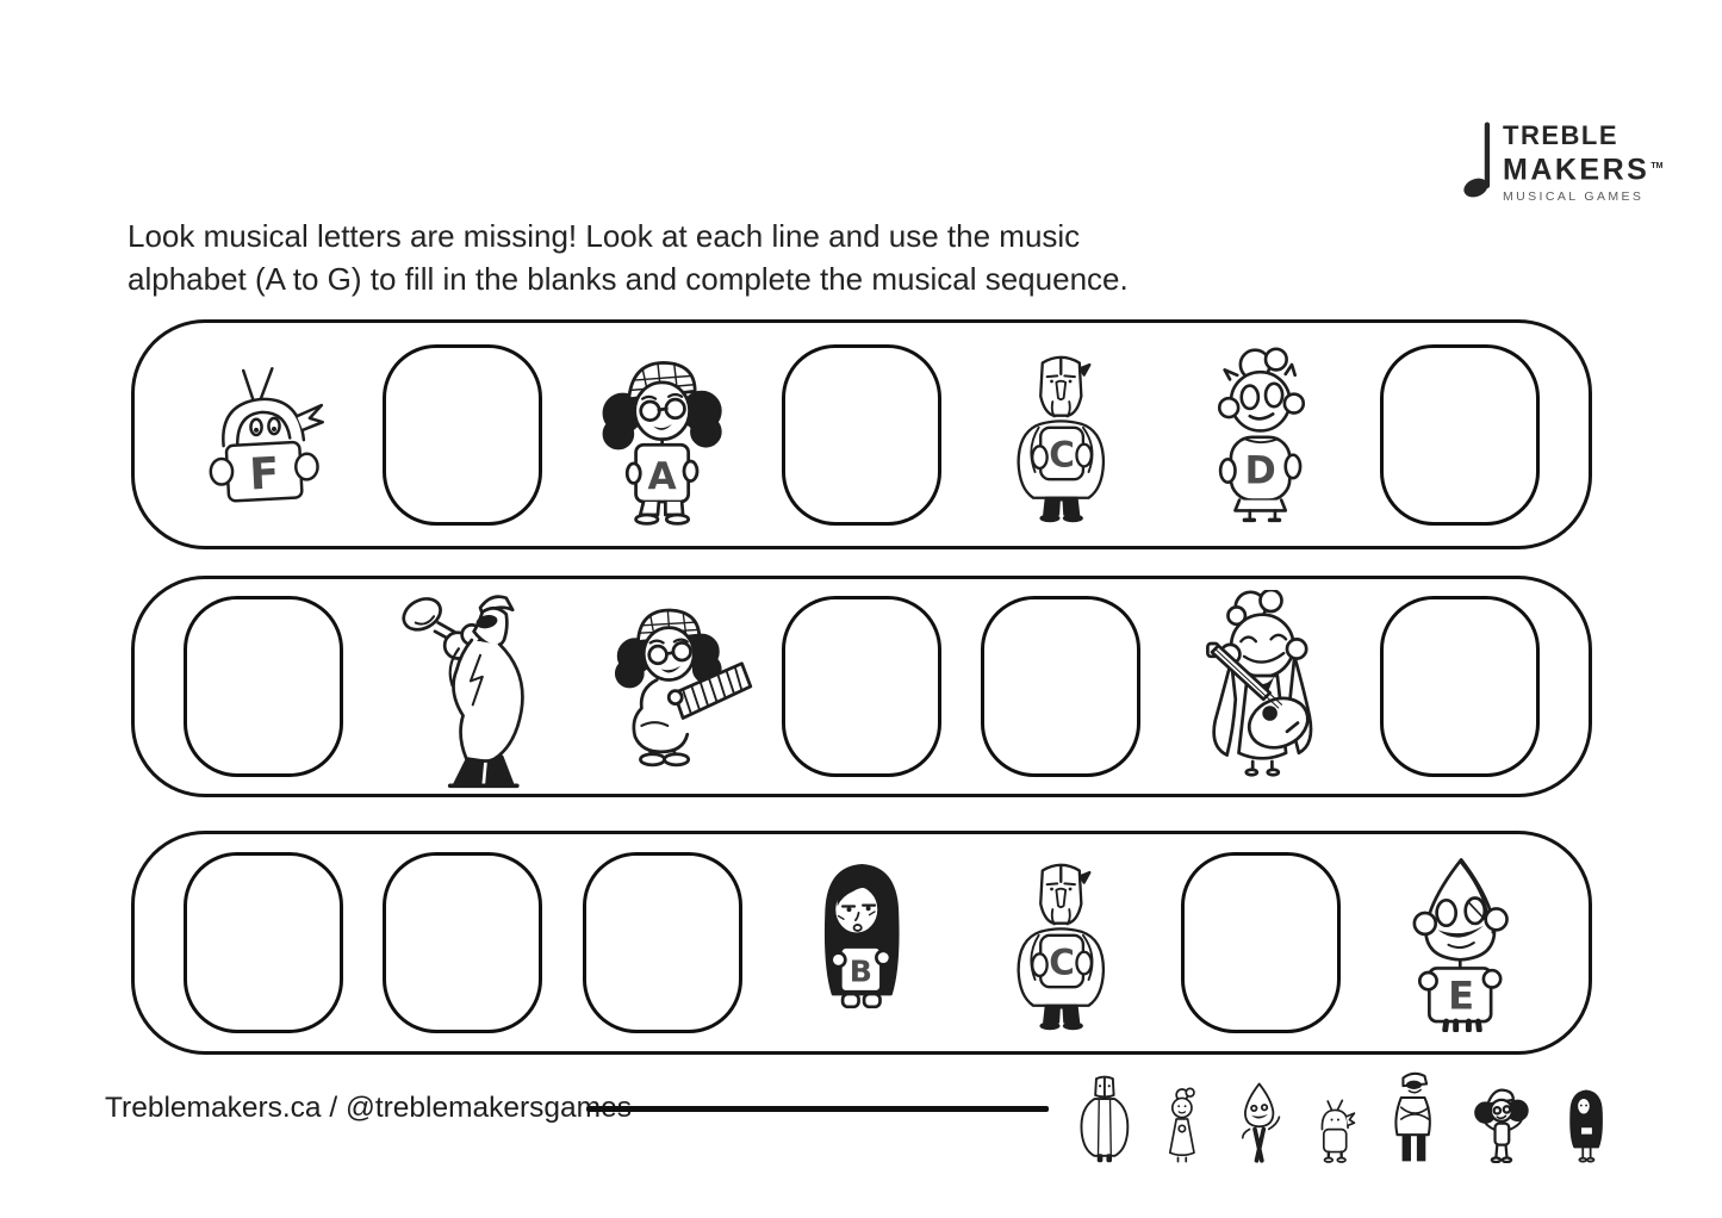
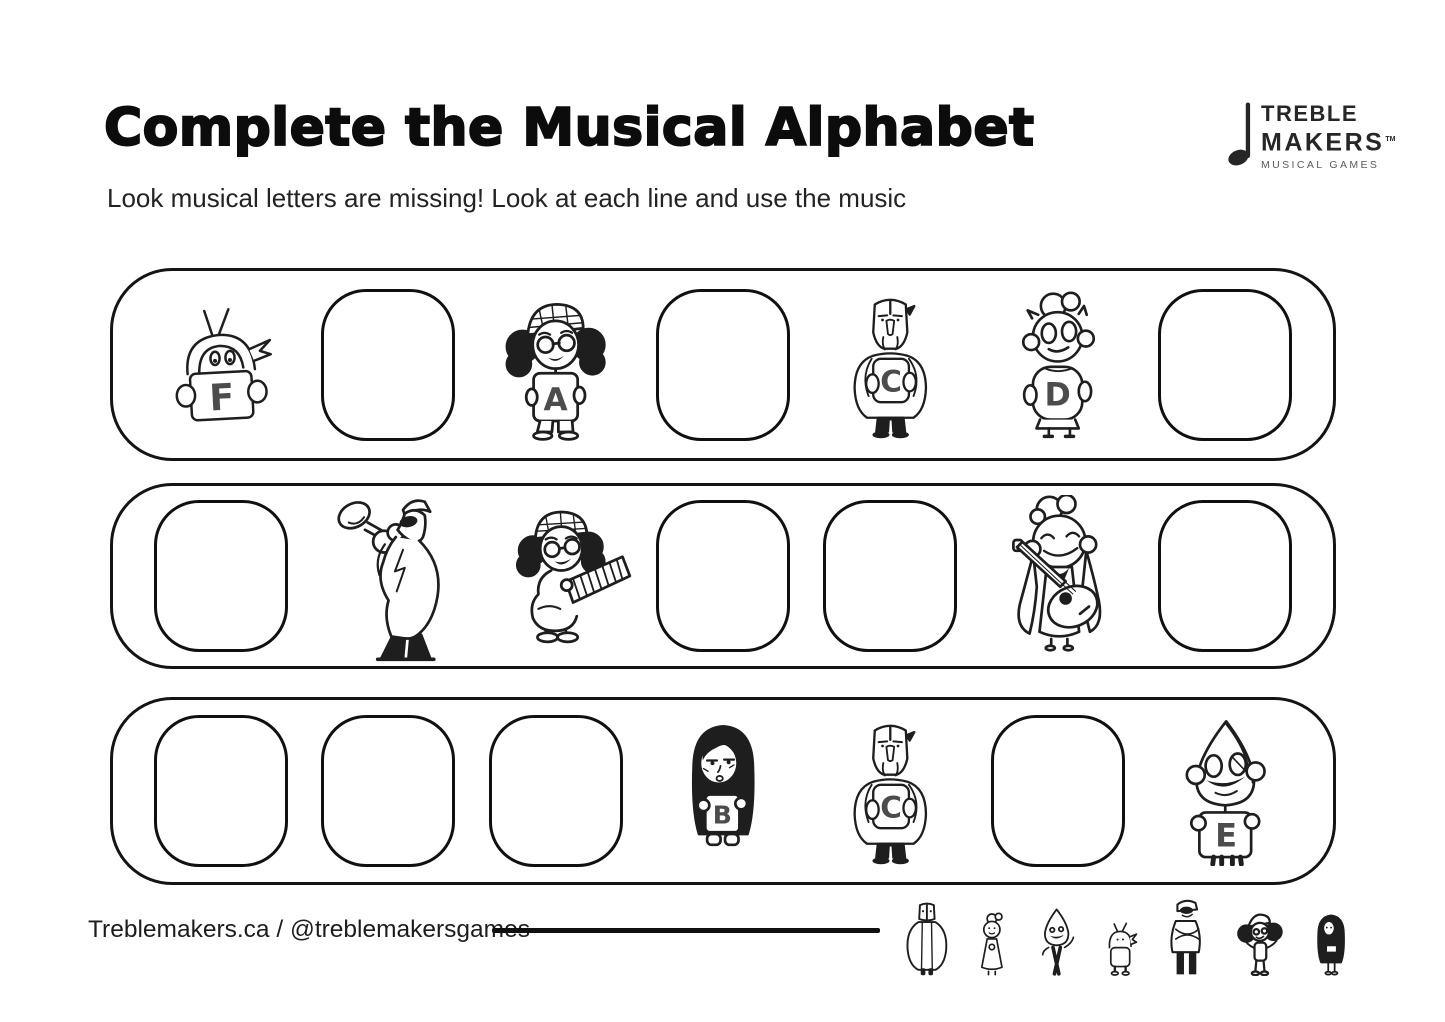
+ Complete the Musical Alphabet
  Look musical letters are missing! Look at each line and use the music
- alphabet (A to G) to fill in the blanks and complete the musical sequence.
  TREBLE
  MAKERS
  MUSICAL GAMES
  Treblemakers.ca / @treblemakersga
